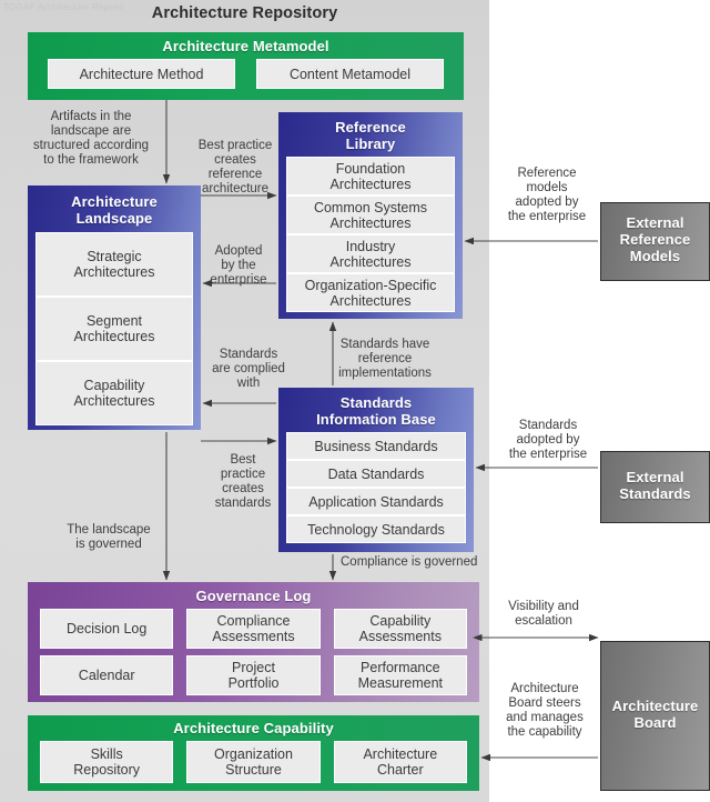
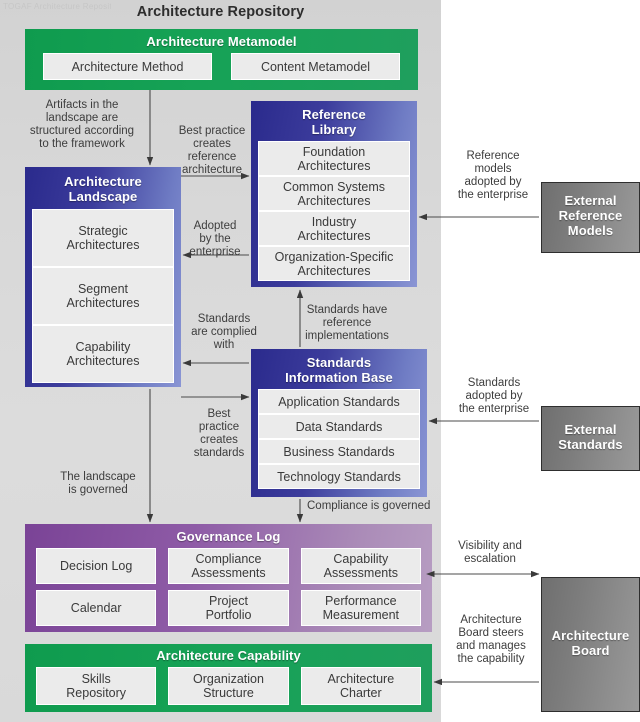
  Architecture Repository
  Architecture Metamodel
  Architecture Method
  Content Metamodel
  Architecture
  Landscape
  Strategic
  Architectures
  Segment
  Architectures
  Capability
  Architectures
  Reference
  Library
  Foundation
  Architectures
  Common Systems
  Architectures
  Industry
  Architectures
  Organization-Specific
  Architectures
  Standards
  Information Base
- Business Standards
+ Application Standards
  Data Standards
- Application Standards
+ Business Standards
  Technology Standards
  Governance Log
  Decision Log
  Calendar
  Compliance
  Assessments
  Project
  Portfolio
  Capability
  Assessments
  Performance
  Measurement
  Architecture Capability
  Skills
  Repository
  Organization
  Structure
  Architecture
  Charter
  External
  Reference
  Models
  External
  Standards
  Architecture
  Board
  Artifacts in the
  landscape are
  structured according
  to the framework
  Best practice
  creates
  reference
  architecture
  Adopted
  by the
  enterprise
  Standards have
  reference
  implementations
  Standards
  are complied
  with
  Best
  practice
  creates
  standards
  The landscape
  is governed
  Compliance is governed
  Reference
  models
  adopted by
  the enterprise
  Standards
  adopted by
  the enterprise
  Visibility and
  escalation
  Architecture
  Board steers
  and manages
  the capability
